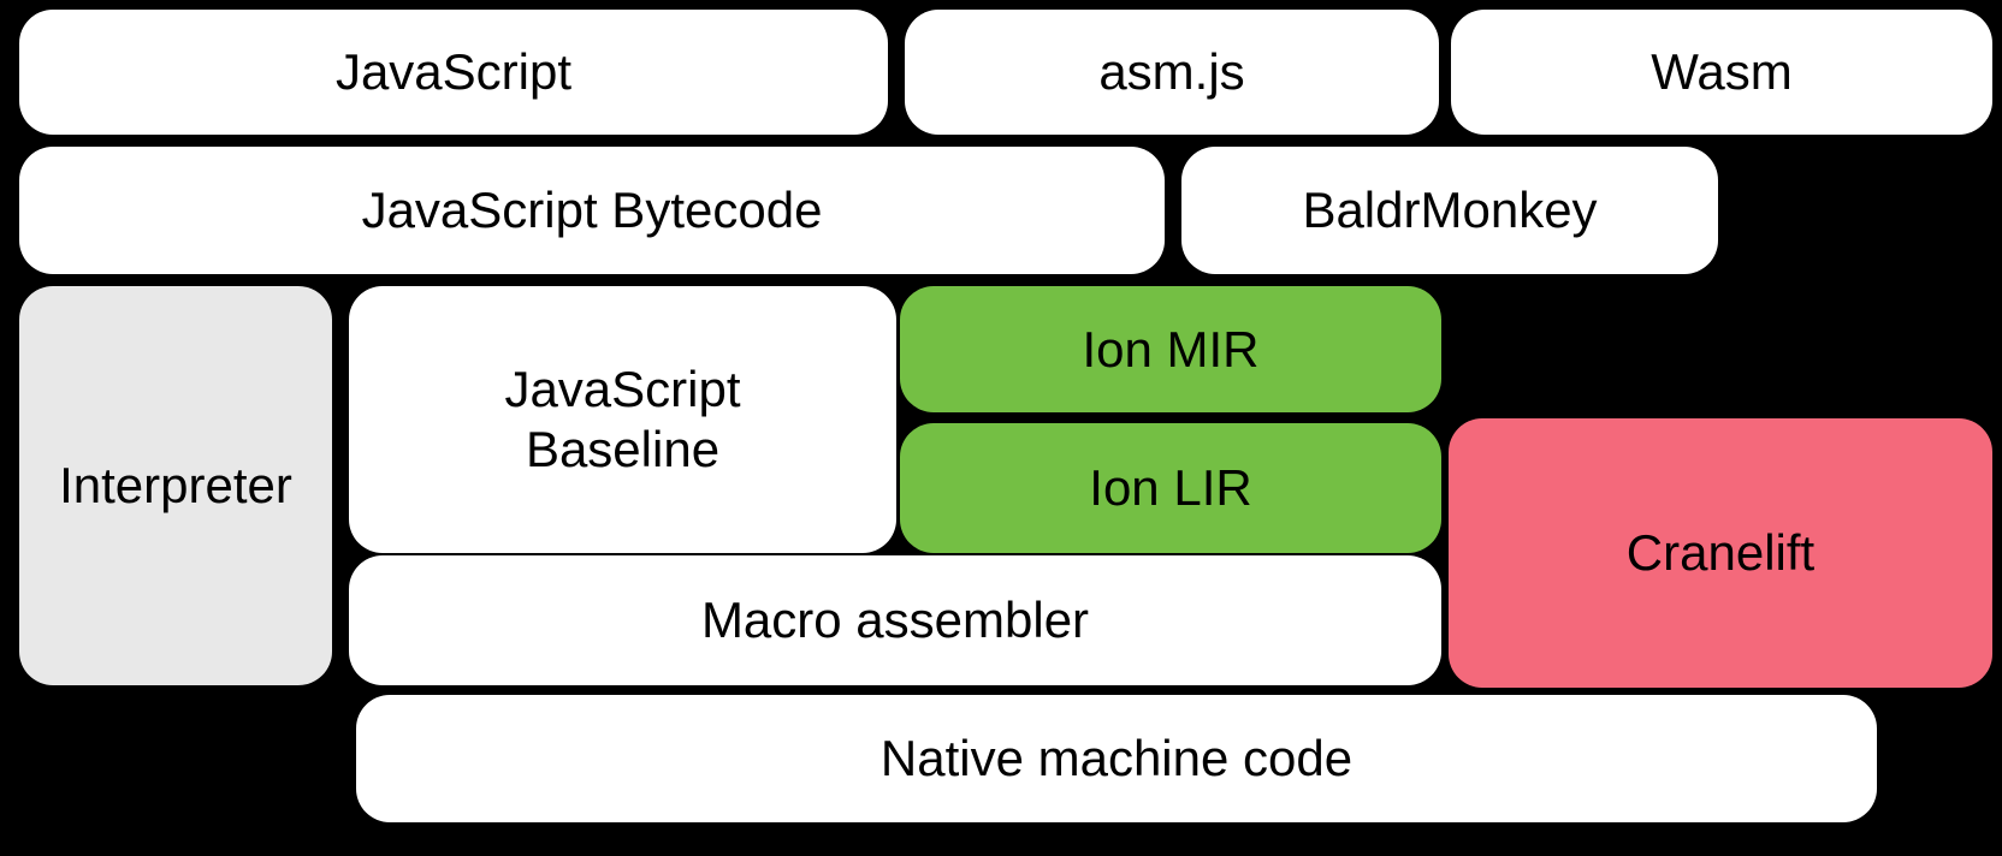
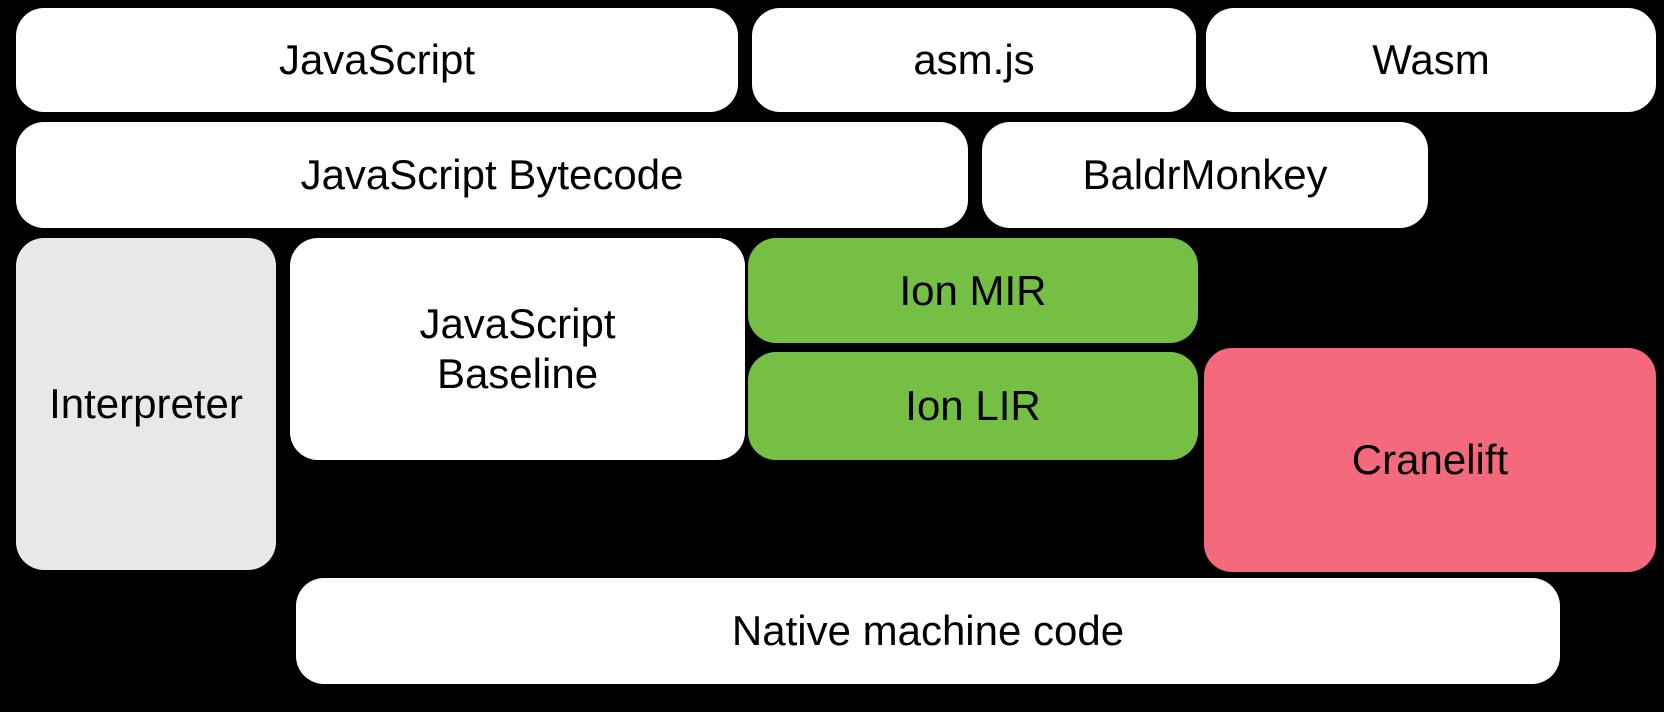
  JavaScript
  asm.js
  Wasm
  JavaScript Bytecode
  BaldrMonkey
  Interpreter
  JavaScript Baseline
  Ion MIR
  Ion LIR
  Cranelift
- Macro assembler
  Native machine code
